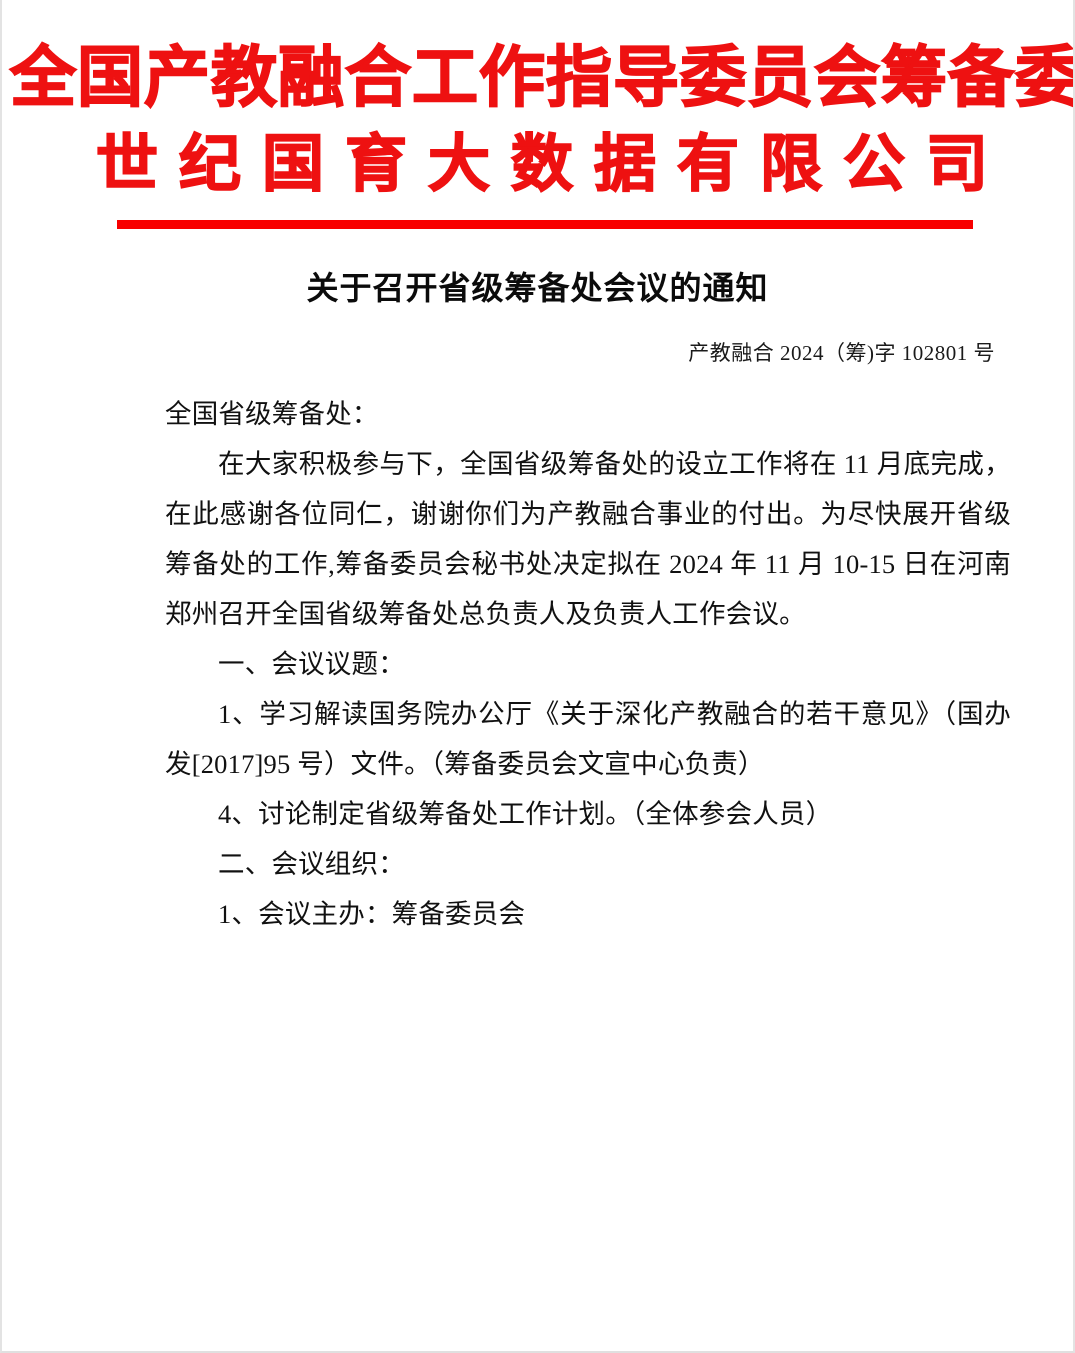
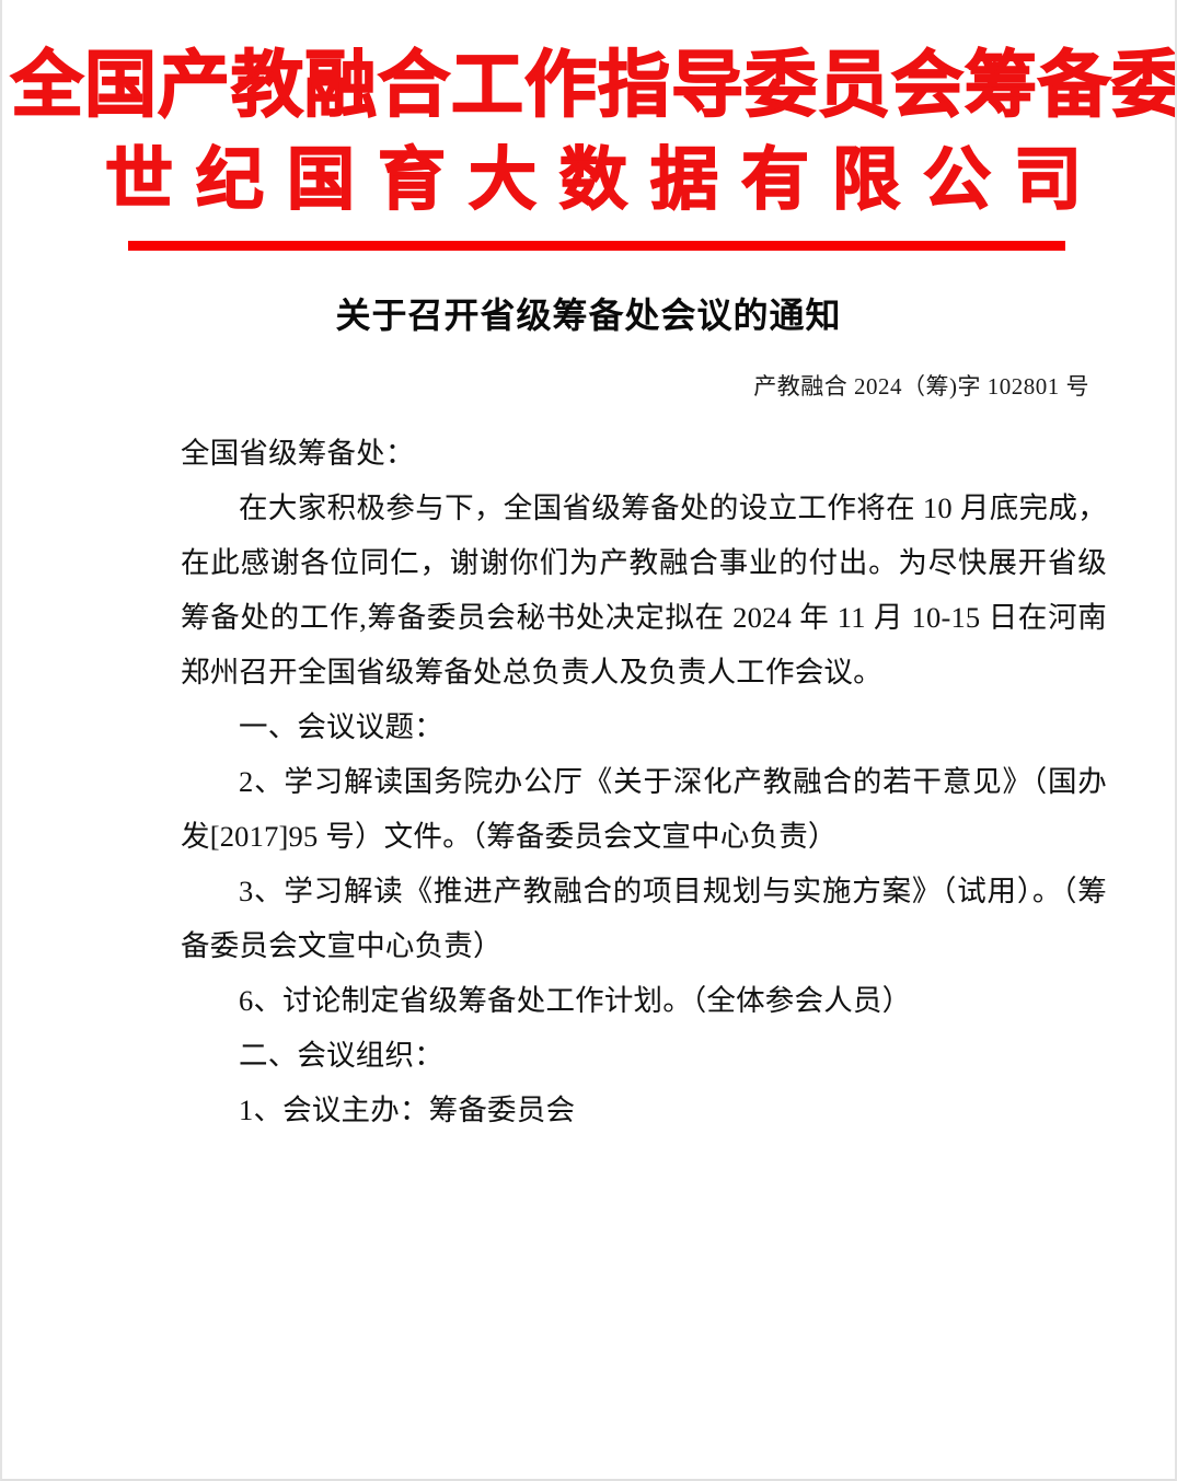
  全国产教融合工作指导委员会筹备委
  世纪国育大数据有限公司
  关于召开省级筹备处会议的通知
  产教融合 2024（筹)字 102801 号
  全国省级筹备处：
- 在大家积极参与下，全国省级筹备处的设立工作将在 11 月底完成，在此感谢各位同仁，谢谢你们为产教融合事业的付出。为尽快展开省级筹备处的工作,筹备委员会秘书处决定拟在 2024 年 11 月 10-15 日在河南郑州召开全国省级筹备处总负责人及负责人工作会议。
+ 在大家积极参与下，全国省级筹备处的设立工作将在 10 月底完成，在此感谢各位同仁，谢谢你们为产教融合事业的付出。为尽快展开省级筹备处的工作,筹备委员会秘书处决定拟在 2024 年 11 月 10-15 日在河南郑州召开全国省级筹备处总负责人及负责人工作会议。
  一、会议议题：
- 1、学习解读国务院办公厅《关于深化产教融合的若干意见》（国办发[2017]95 号）文件。（筹备委员会文宣中心负责）
+ 2、学习解读国务院办公厅《关于深化产教融合的若干意见》（国办发[2017]95 号）文件。（筹备委员会文宣中心负责）
+ 3、学习解读《推进产教融合的项目规划与实施方案》（试用）。（筹备委员会文宣中心负责）
- 4、讨论制定省级筹备处工作计划。（全体参会人员）
+ 6、讨论制定省级筹备处工作计划。（全体参会人员）
  二、会议组织：
  1、会议主办：筹备委员会
